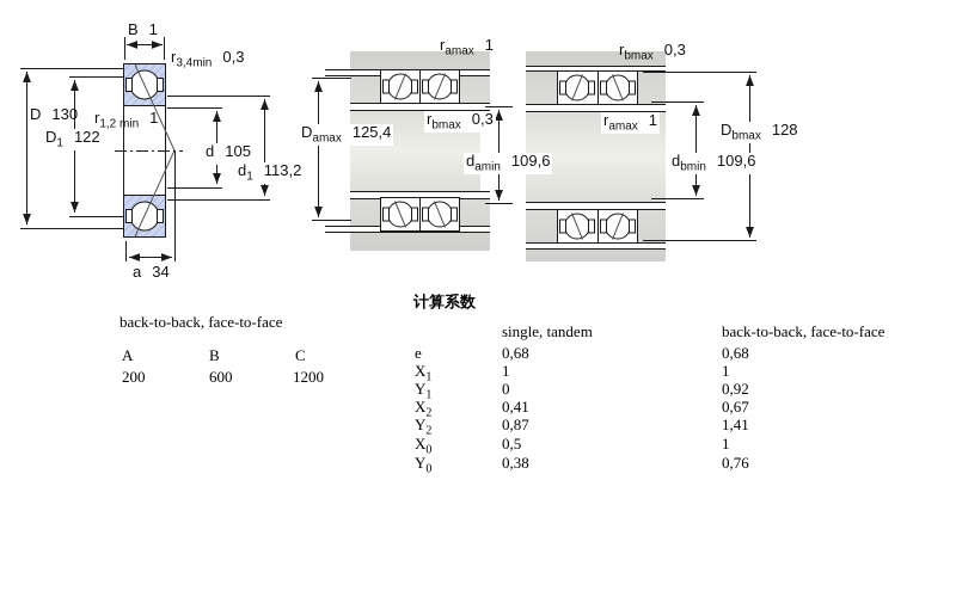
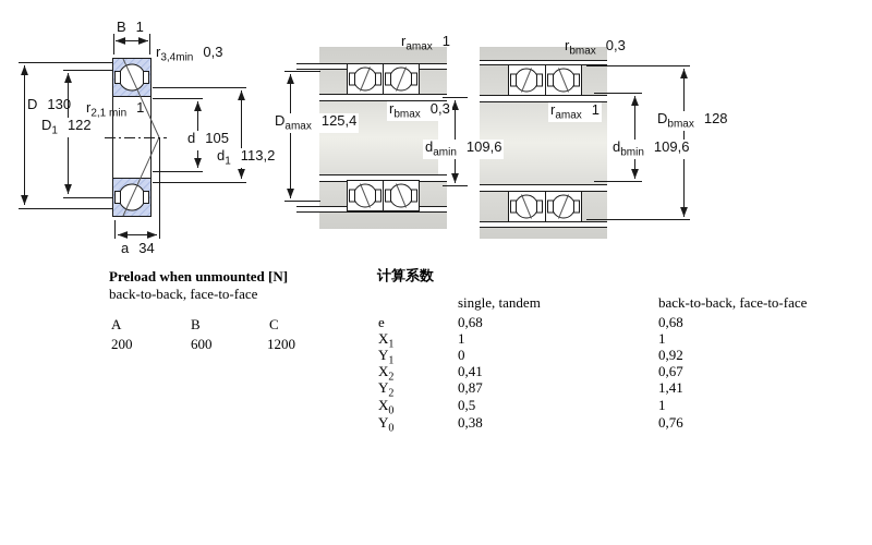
  B 1
  r3,4min0,3
- r1,2 min1
+ r2,1 min1
  D 130
  D1122
  d 105
  d1113,2
  a 34
  ramax1
  rbmax0,3
  Damax125,4
  damin109,6
  rbmax0,3
  ramax1
  Dbmax128
  dbmin109,6
+ Preload when unmounted [N]
  back-to-back, face-to-face
  A
  B
  C
  200
  600
  1200
  计算系数
  single, tandem
  back-to-back, face-to-face
  e
  0,68
  0,68
  X1
  1
  1
  Y1
  0
  0,92
  X2
  0,41
  0,67
  Y2
  0,87
  1,41
  X0
  0,5
  1
  Y0
  0,38
  0,76
